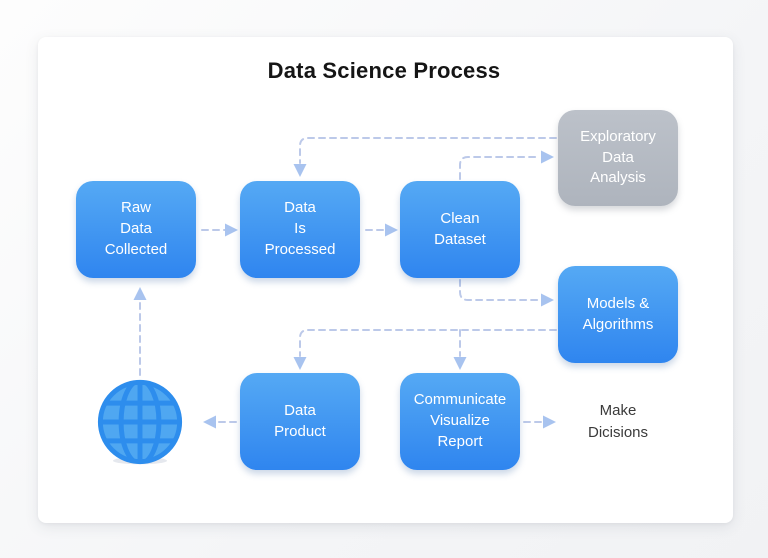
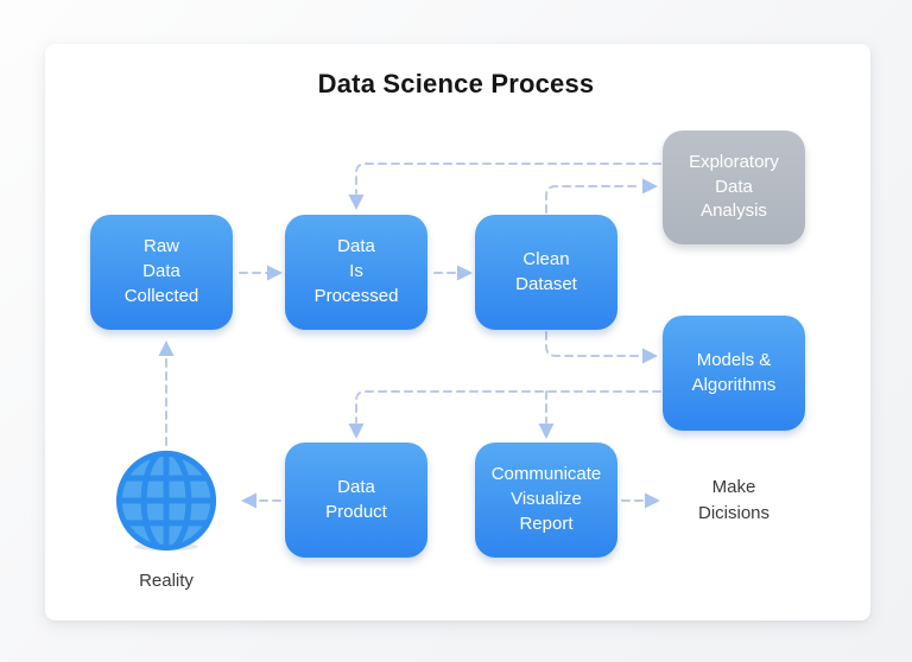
  Data Science Process
  Raw
  Data
  Collected
  Data
  Is
  Processed
  Clean
  Dataset
  Exploratory
  Data
  Analysis
  Models &
  Algorithms
  Data
  Product
  Communicate
  Visualize
  Report
  Make
  Dicisions
+ Reality
